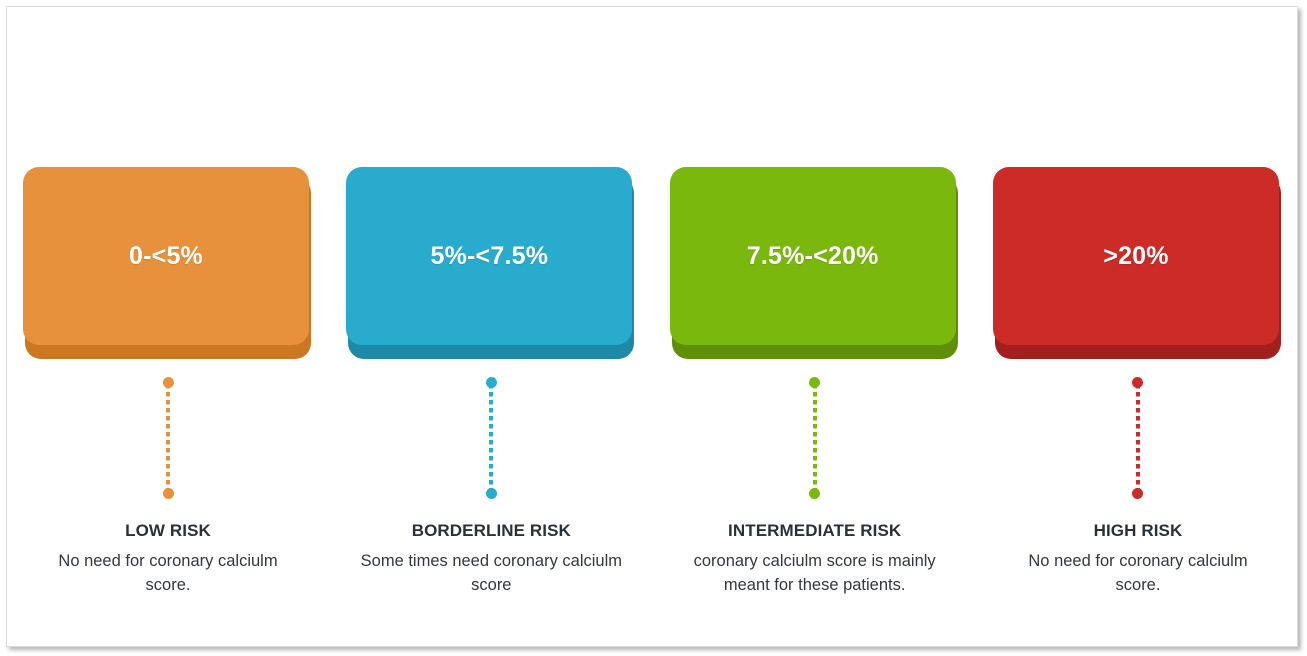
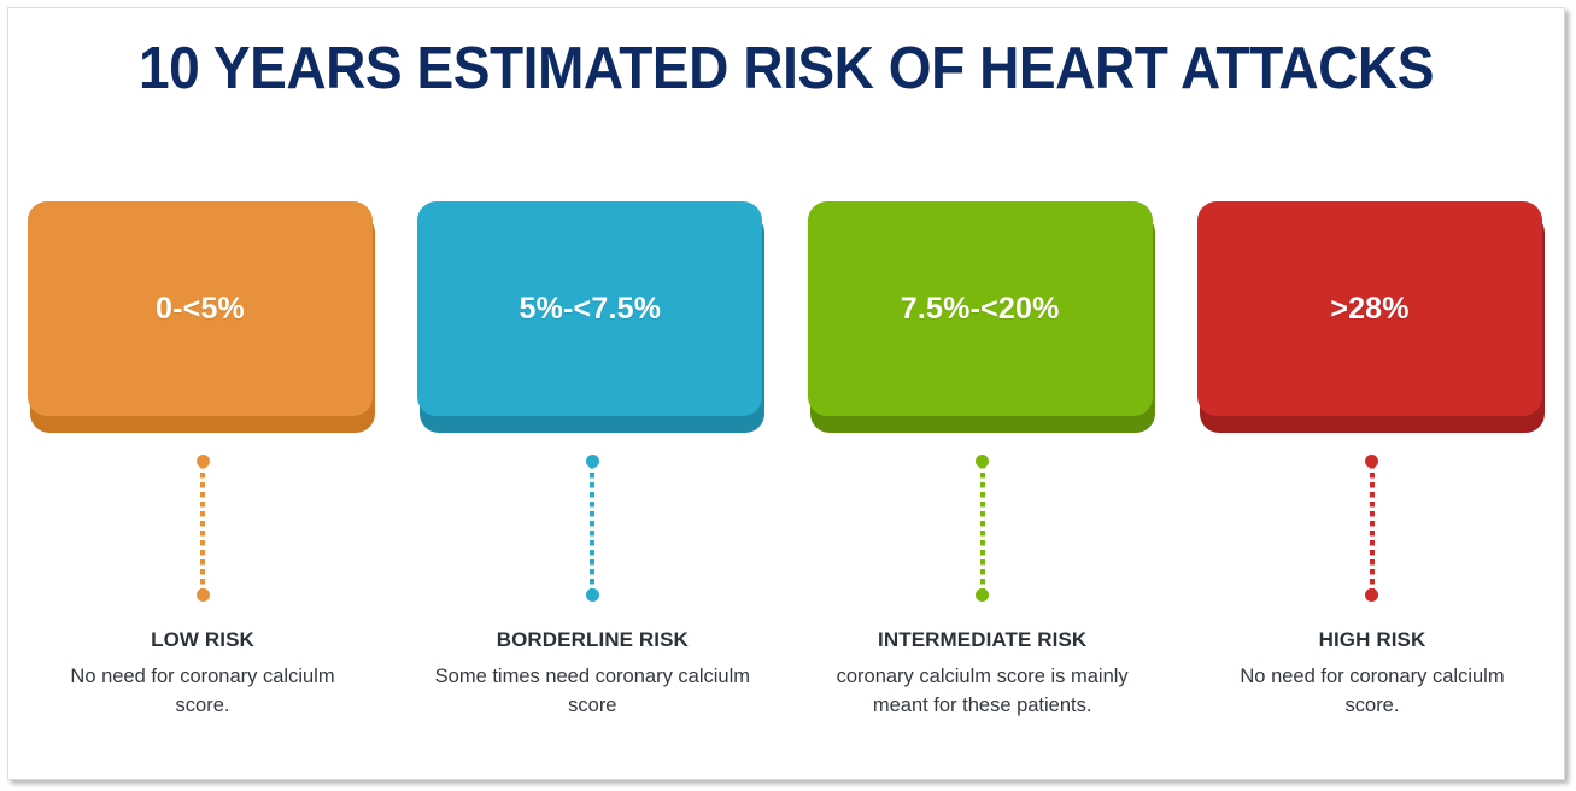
+ 10 YEARS ESTIMATED RISK OF HEART ATTACKS
  0-<5%
  LOW RISK
  No need for coronary calciulm score.
  5%-<7.5%
  BORDERLINE RISK
  Some times need coronary calciulm score
  7.5%-<20%
  INTERMEDIATE RISK
  coronary calciulm score is mainly meant for these patients.
- >20%
+ >28%
  HIGH RISK
  No need for coronary calciulm score.
